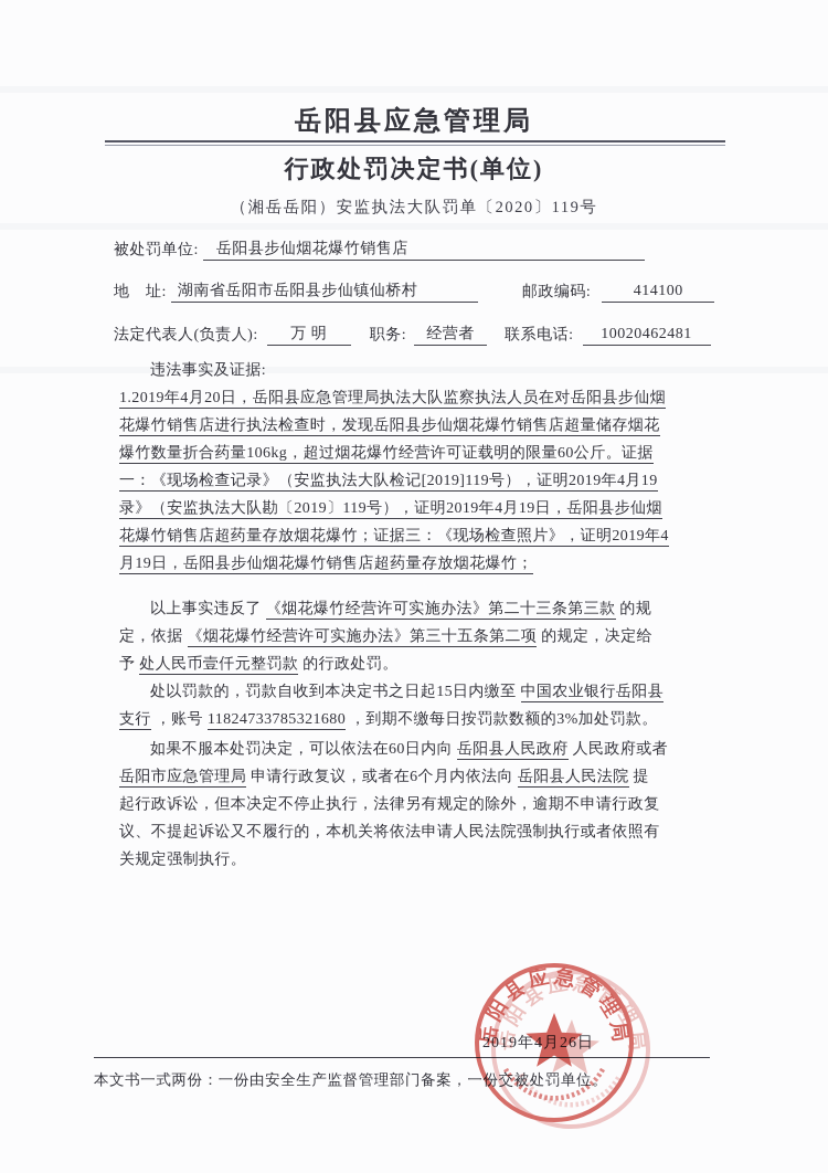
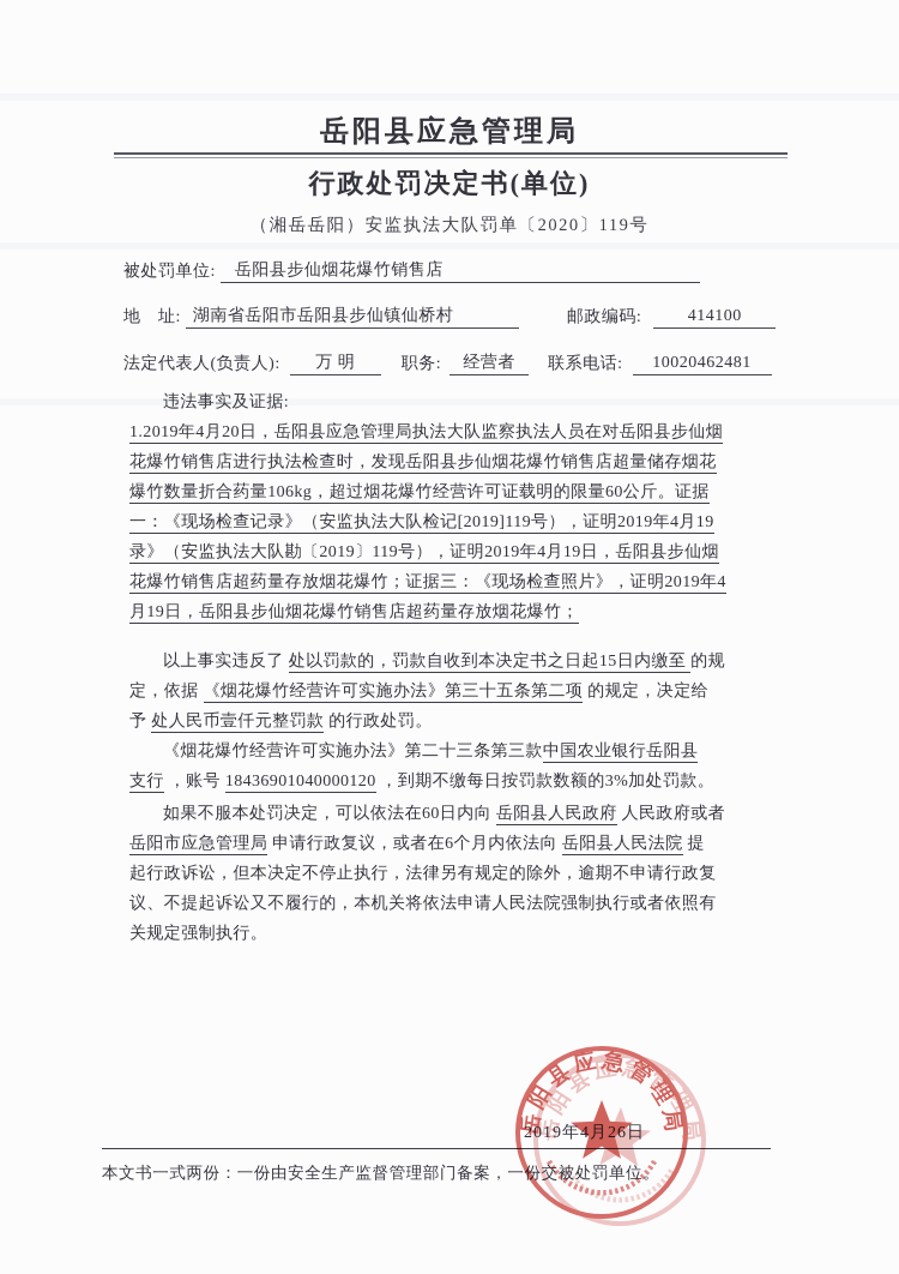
  岳阳县应急管理局
  行政处罚决定书(单位)
  （湘岳岳阳）安监执法大队罚单〔2020〕119号
  被处罚单位: 岳阳县步仙烟花爆竹销售店
  地 址: 湖南省岳阳市岳阳县步仙镇仙桥村 邮政编码: 414100
  法定代表人(负责人): 万 明 职务: 经营者 联系电话: 10020462481
  违法事实及证据:
  1.2019年4月20日，岳阳县应急管理局执法大队监察执法人员在对岳阳县步仙烟
  花爆竹销售店进行执法检查时，发现岳阳县步仙烟花爆竹销售店超量储存烟花
  爆竹数量折合药量106kg，超过烟花爆竹经营许可证载明的限量60公斤。证据
  一：《现场检查记录》（安监执法大队检记[2019]119号），证明2019年4月19
  录》（安监执法大队勘〔2019〕119号），证明2019年4月19日，岳阳县步仙烟
  花爆竹销售店超药量存放烟花爆竹；证据三：《现场检查照片》，证明2019年4
  月19日，岳阳县步仙烟花爆竹销售店超药量存放烟花爆竹；
- 以上事实违反了 《烟花爆竹经营许可实施办法》第二十三条第三款 的规
+ 以上事实违反了 处以罚款的，罚款自收到本决定书之日起15日内缴至 的规
  定，依据 《烟花爆竹经营许可实施办法》第三十五条第二项 的规定，决定给
  予 处人民币壹仟元整罚款 的行政处罚。
- 处以罚款的，罚款自收到本决定书之日起15日内缴至 中国农业银行岳阳县
+ 《烟花爆竹经营许可实施办法》第二十三条第三款中国农业银行岳阳县
- 支行 ，账号 11824733785321680 ，到期不缴每日按罚款数额的3%加处罚款。
+ 支行 ，账号 18436901040000120 ，到期不缴每日按罚款数额的3%加处罚款。
  如果不服本处罚决定，可以依法在60日内向 岳阳县人民政府 人民政府或者
  岳阳市应急管理局 申请行政复议，或者在6个月内依法向 岳阳县人民法院 提
  起行政诉讼，但本决定不停止执行，法律另有规定的除外，逾期不申请行政复
  议、不提起诉讼又不履行的，本机关将依法申请人民法院强制执行或者依照有
  关规定强制执行。
  本文书一式两份：一份由安全生产监督管理部门备案，一份交被处罚单位。
